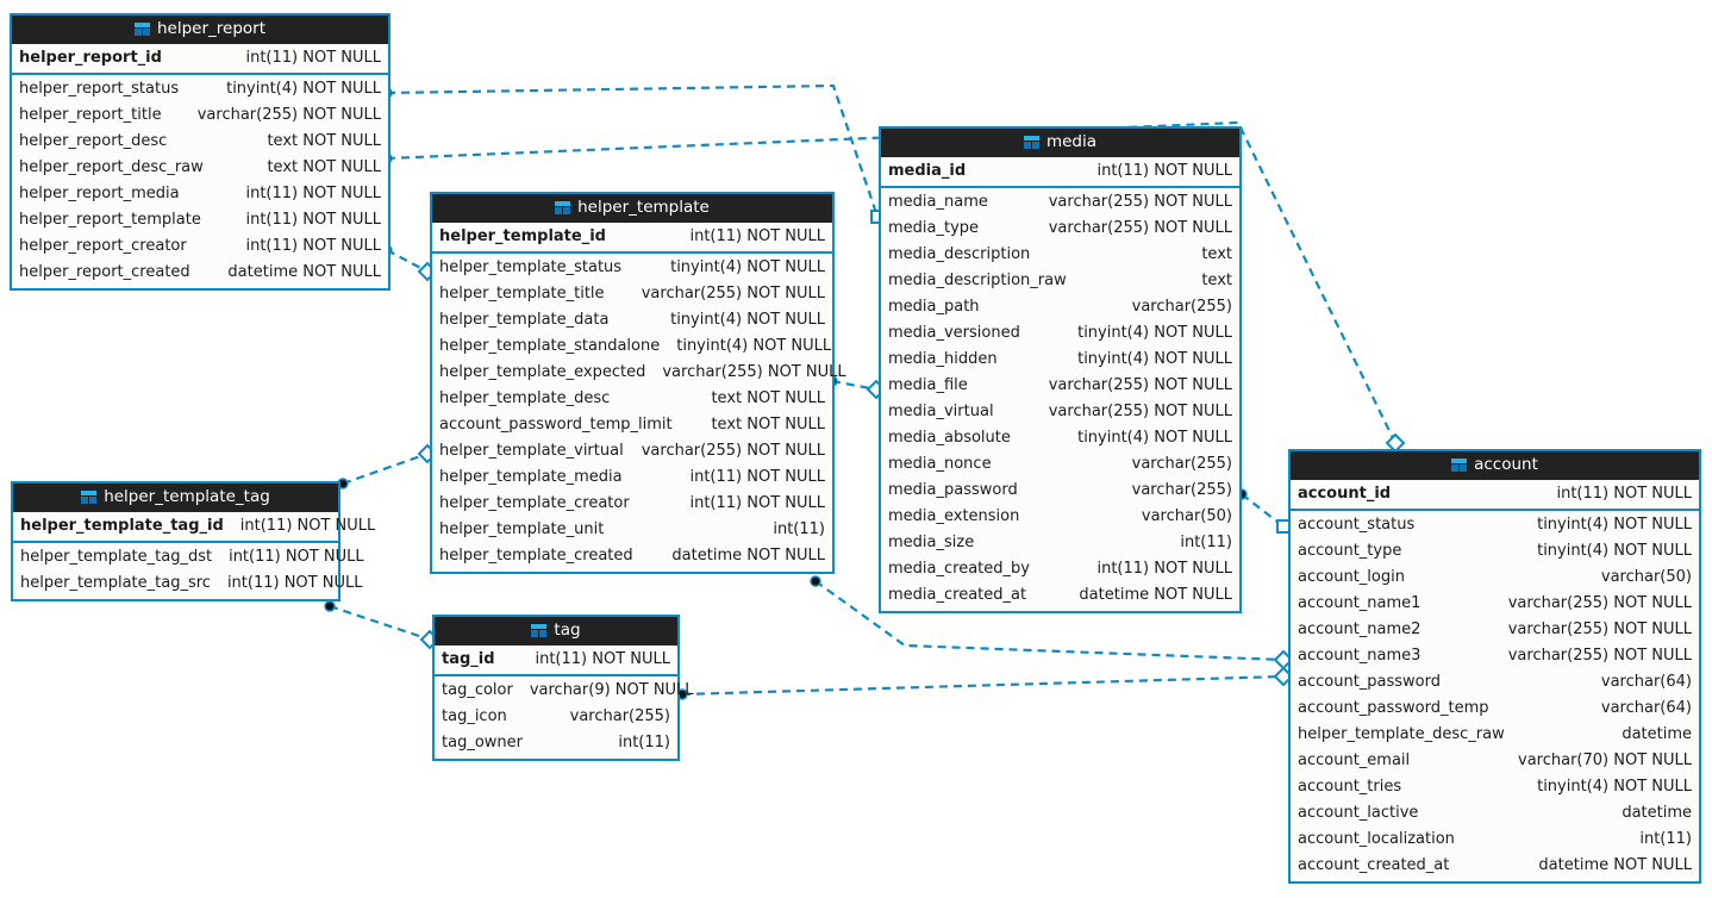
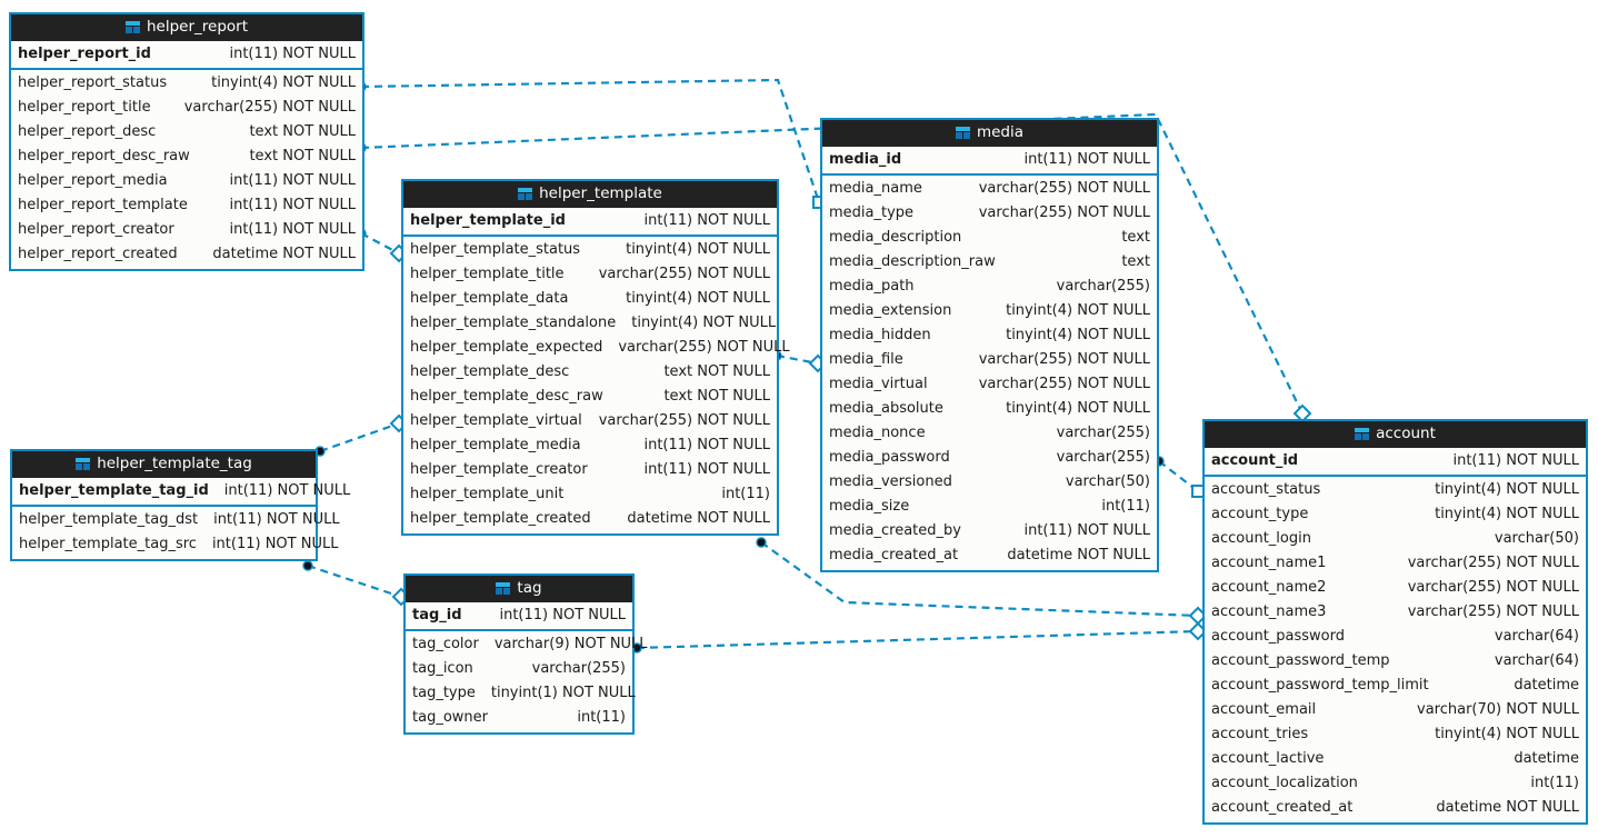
  helper_report
  helper_report_id
  int(11) NOT NULL
  helper_report_status
  tinyint(4) NOT NULL
  helper_report_title
  varchar(255) NOT NULL
  helper_report_desc
  text NOT NULL
  helper_report_desc_raw
  text NOT NULL
  helper_report_media
  int(11) NOT NULL
  helper_report_template
  int(11) NOT NULL
  helper_report_creator
  int(11) NOT NULL
  helper_report_created
  datetime NOT NULL
  helper_template
  helper_template_id
  int(11) NOT NULL
  helper_template_status
  tinyint(4) NOT NULL
  helper_template_title
  varchar(255) NOT NULL
  helper_template_data
  tinyint(4) NOT NULL
  helper_template_standalone
  tinyint(4) NOT NULL
  helper_template_expected
  varchar(255) NOT NULL
  helper_template_desc
  text NOT NULL
- account_password_temp_limit
+ helper_template_desc_raw
  text NOT NULL
  helper_template_virtual
  varchar(255) NOT NULL
  helper_template_media
  int(11) NOT NULL
  helper_template_creator
  int(11) NOT NULL
  helper_template_unit
  int(11)
  helper_template_created
  datetime NOT NULL
  media
  media_id
  int(11) NOT NULL
  media_name
  varchar(255) NOT NULL
  media_type
  varchar(255) NOT NULL
  media_description
  text
  media_description_raw
  text
  media_path
  varchar(255)
- media_versioned
+ media_extension
  tinyint(4) NOT NULL
  media_hidden
  tinyint(4) NOT NULL
  media_file
  varchar(255) NOT NULL
  media_virtual
  varchar(255) NOT NULL
  media_absolute
  tinyint(4) NOT NULL
  media_nonce
  varchar(255)
  media_password
  varchar(255)
- media_extension
+ media_versioned
  varchar(50)
  media_size
  int(11)
  media_created_by
  int(11) NOT NULL
  media_created_at
  datetime NOT NULL
  account
  account_id
  int(11) NOT NULL
  account_status
  tinyint(4) NOT NULL
  account_type
  tinyint(4) NOT NULL
  account_login
  varchar(50)
  account_name1
  varchar(255) NOT NULL
  account_name2
  varchar(255) NOT NULL
  account_name3
  varchar(255) NOT NULL
  account_password
  varchar(64)
  account_password_temp
  varchar(64)
- helper_template_desc_raw
+ account_password_temp_limit
  datetime
  account_email
  varchar(70) NOT NULL
  account_tries
  tinyint(4) NOT NULL
  account_lactive
  datetime
  account_localization
  int(11)
  account_created_at
  datetime NOT NULL
  helper_template_tag
  helper_template_tag_id
  int(11) NOT NULL
  helper_template_tag_dst
  int(11) NOT NULL
  helper_template_tag_src
  int(11) NOT NULL
  tag
  tag_id
  int(11) NOT NULL
  tag_color
  varchar(9) NOT NULL
  tag_icon
  varchar(255)
+ tag_type
+ tinyint(1) NOT NULL
  tag_owner
  int(11)
